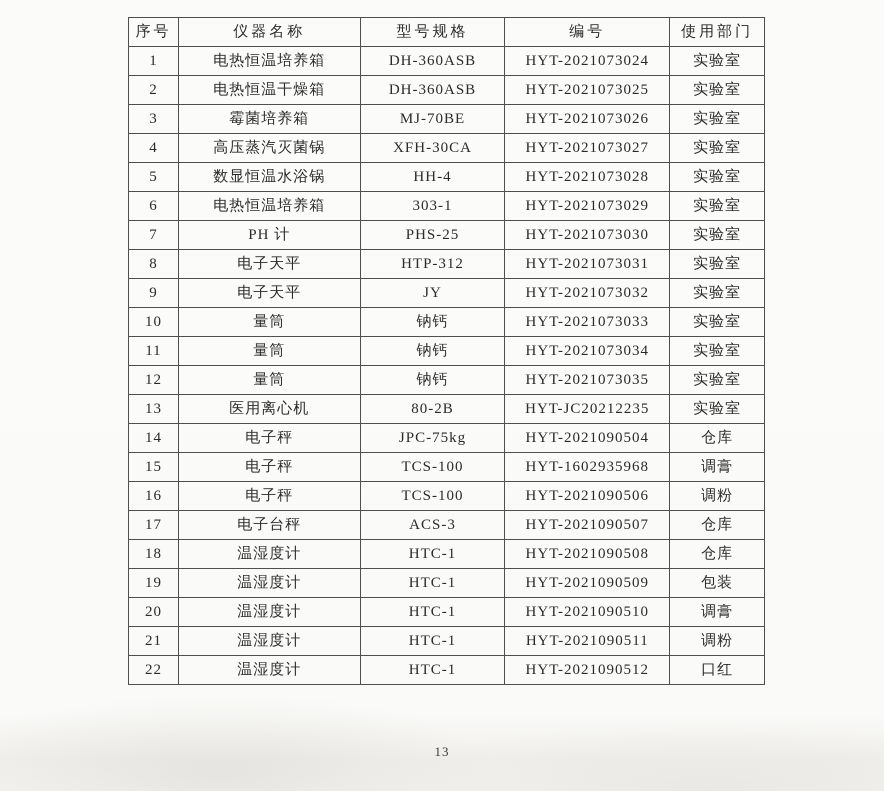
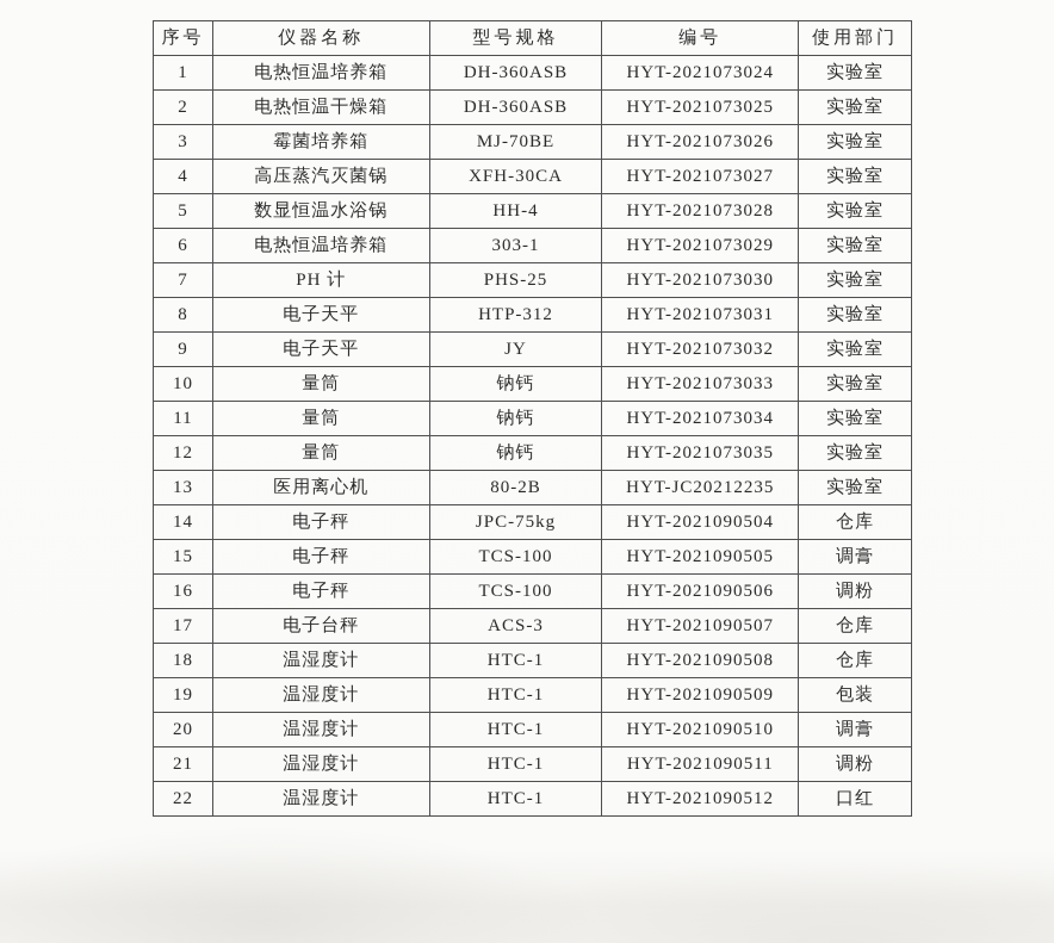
  序号	仪器名称	型号规格	编号	使用部门
  1	电热恒温培养箱	DH-360ASB	HYT-2021073024	实验室
  2	电热恒温干燥箱	DH-360ASB	HYT-2021073025	实验室
  3	霉菌培养箱	MJ-70BE	HYT-2021073026	实验室
  4	高压蒸汽灭菌锅	XFH-30CA	HYT-2021073027	实验室
  5	数显恒温水浴锅	HH-4	HYT-2021073028	实验室
  6	电热恒温培养箱	303-1	HYT-2021073029	实验室
  7	PH 计	PHS-25	HYT-2021073030	实验室
  8	电子天平	HTP-312	HYT-2021073031	实验室
  9	电子天平	JY	HYT-2021073032	实验室
  10	量筒	钠钙	HYT-2021073033	实验室
  11	量筒	钠钙	HYT-2021073034	实验室
  12	量筒	钠钙	HYT-2021073035	实验室
  13	医用离心机	80-2B	HYT-JC20212235	实验室
  14	电子秤	JPC-75kg	HYT-2021090504	仓库
- 15	电子秤	TCS-100	HYT-1602935968	调膏
+ 15	电子秤	TCS-100	HYT-2021090505	调膏
  16	电子秤	TCS-100	HYT-2021090506	调粉
  17	电子台秤	ACS-3	HYT-2021090507	仓库
  18	温湿度计	HTC-1	HYT-2021090508	仓库
  19	温湿度计	HTC-1	HYT-2021090509	包装
  20	温湿度计	HTC-1	HYT-2021090510	调膏
  21	温湿度计	HTC-1	HYT-2021090511	调粉
  22	温湿度计	HTC-1	HYT-2021090512	口红
- 13
